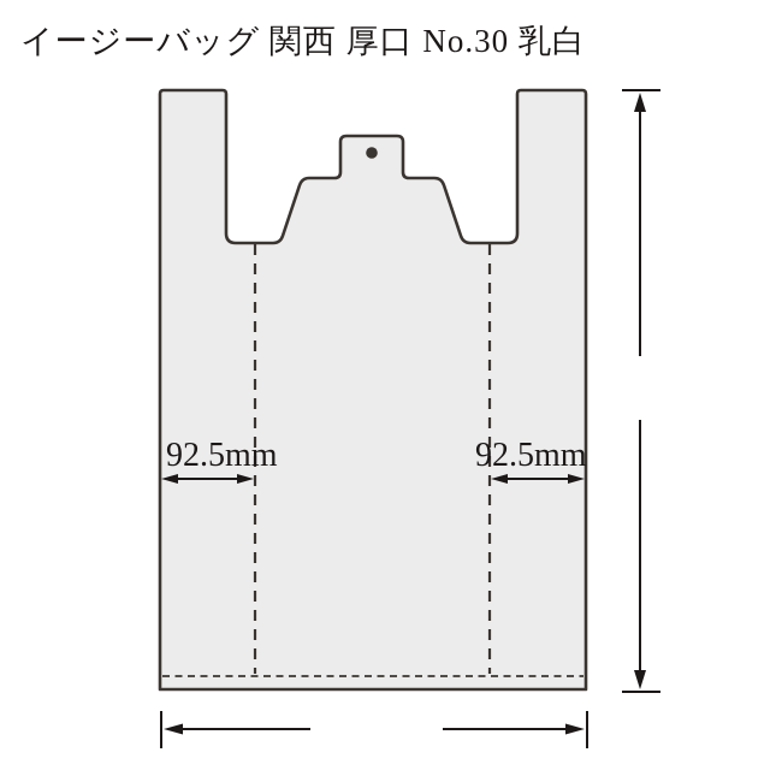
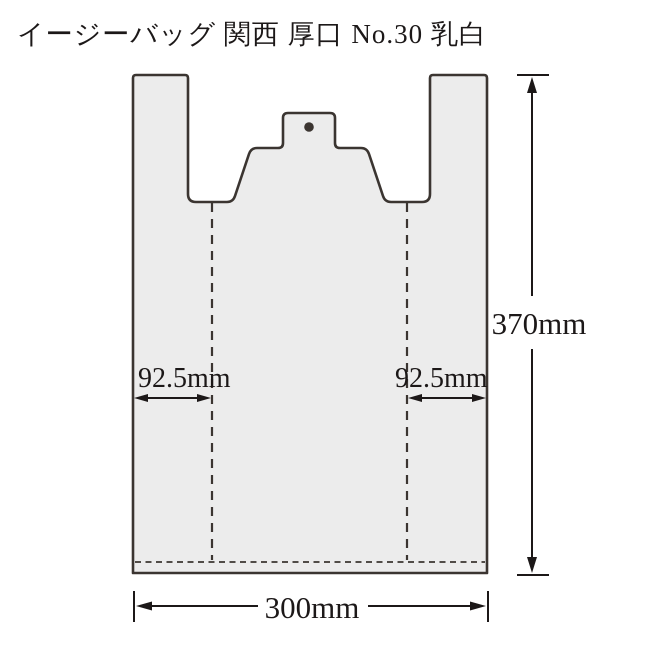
  イージーバッグ 関西 厚口 No.30 乳白
+ 370mm
+ 300mm
  92.5mm
  92.5mm
